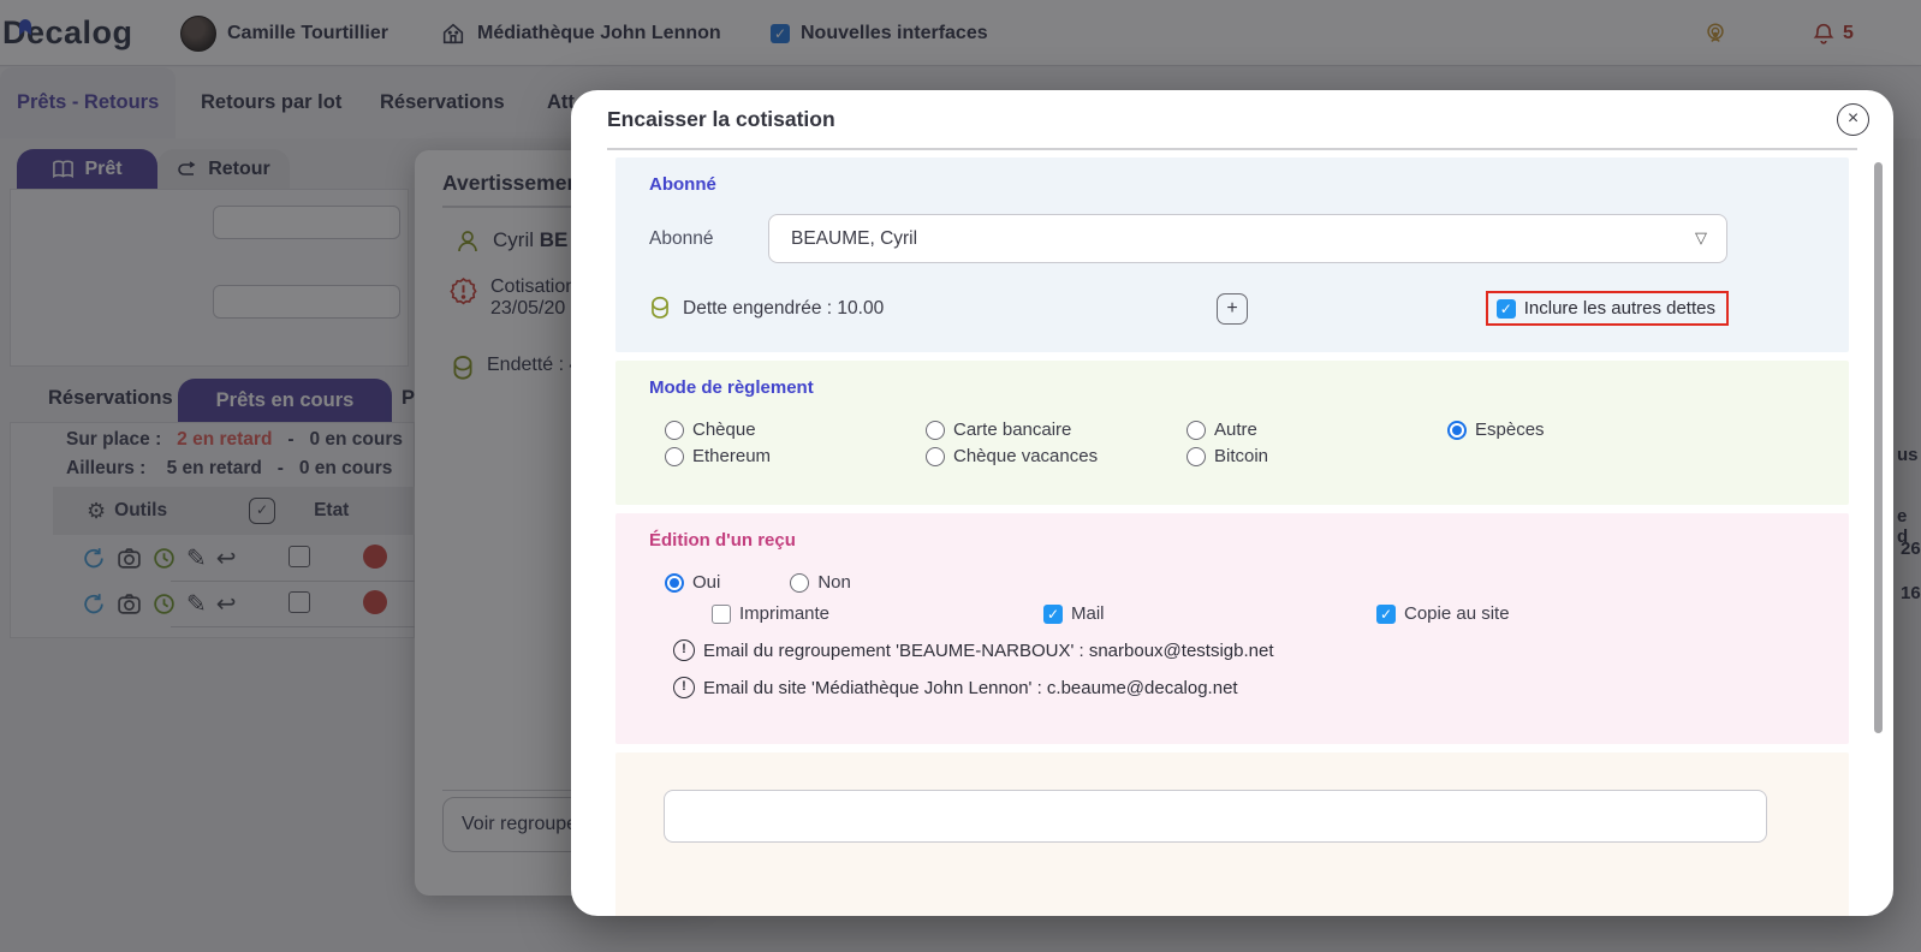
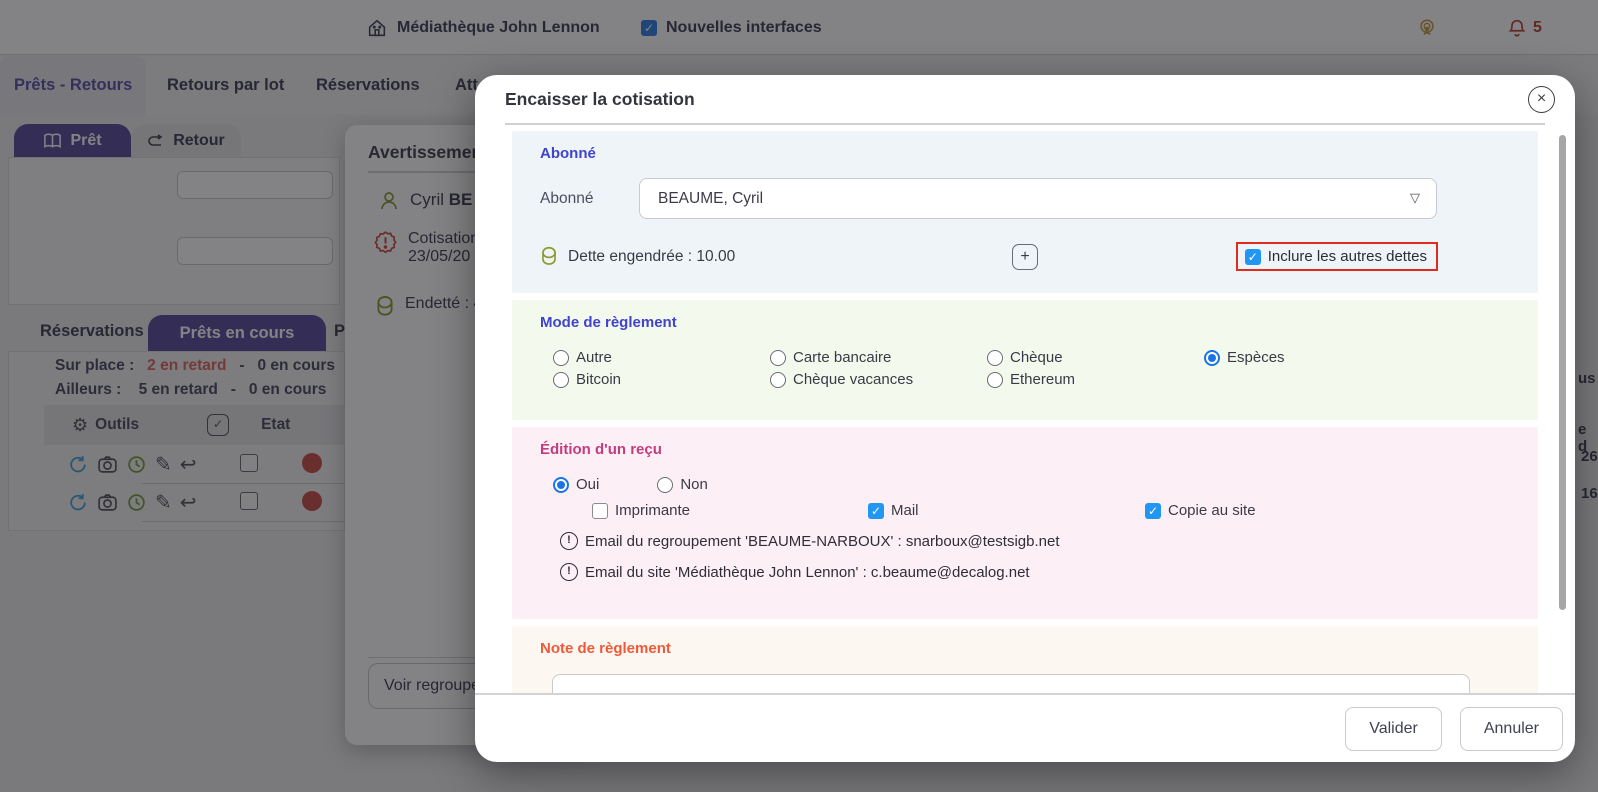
- Decalog
- Camille Tourtillier
  Médiathèque John Lennon
  ✓
  Nouvelles interfaces
  5
  Prêts - Retours
  Retours par lot
  Réservations
  Att
  Prêt
  Retour
  Réservations
  Prêts en cours
  P
  Sur place : 2 en retard - 0 en cours
  Ailleurs : 5 en retard - 0 en cours
  ⚙
  Outils
  ✓
  Etat
  ✎
  ↩
  ✎
  ↩
  us
  e d
  26
  16
  Avertisseme
  Cyril BE
  Cotisatio
  23/05/20
  Endetté :
  Voir regroup
  Encaisser la cotisation
  ×
  Abonné
  Abonné
  BEAUME, Cyril
  ▽
  Dette engendrée : 10.00
  +
  ✓
  Inclure les autres dettes
  Mode de règlement
- Chèque
+ Autre
  Carte bancaire
- Autre
+ Chèque
  Espèces
- Ethereum
+ Bitcoin
  Chèque vacances
- Bitcoin
+ Ethereum
  Édition d'un reçu
  Oui
  Non
  Imprimante
  ✓
  Mail
  ✓
  Copie au site
  !
  Email du regroupement 'BEAUME-NARBOUX' : snarboux@testsigb.net
  !
  Email du site 'Médiathèque John Lennon' : c.beaume@decalog.net
+ Note de règlement
+ Valider
+ Annuler
